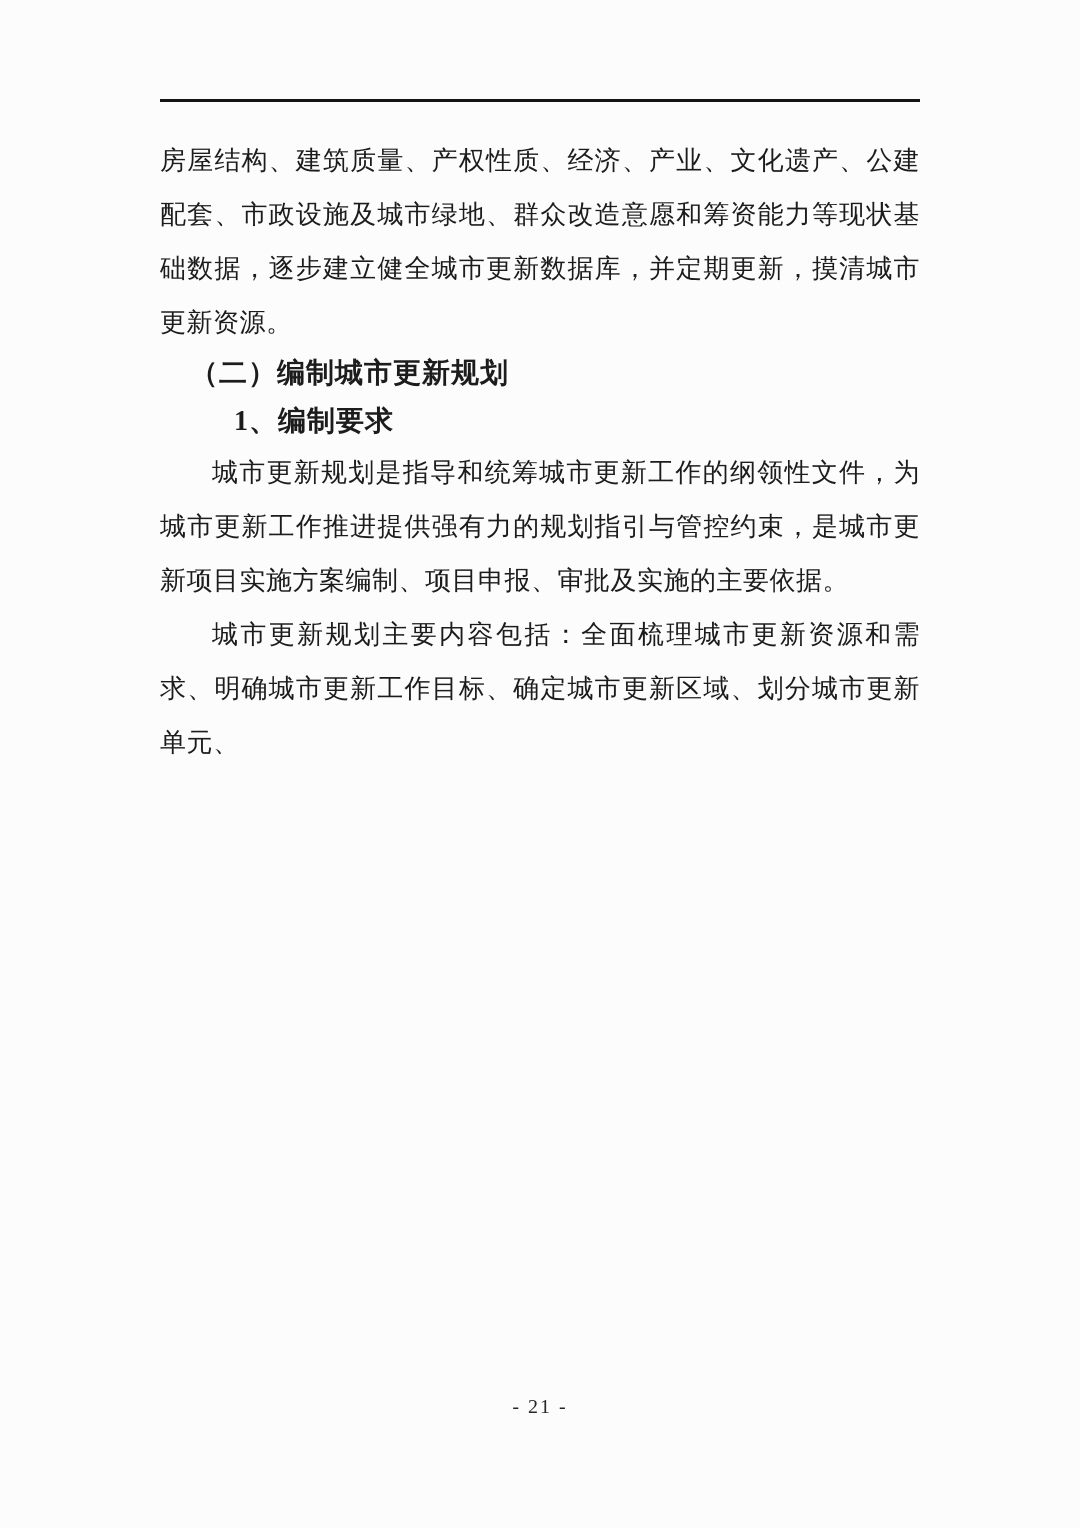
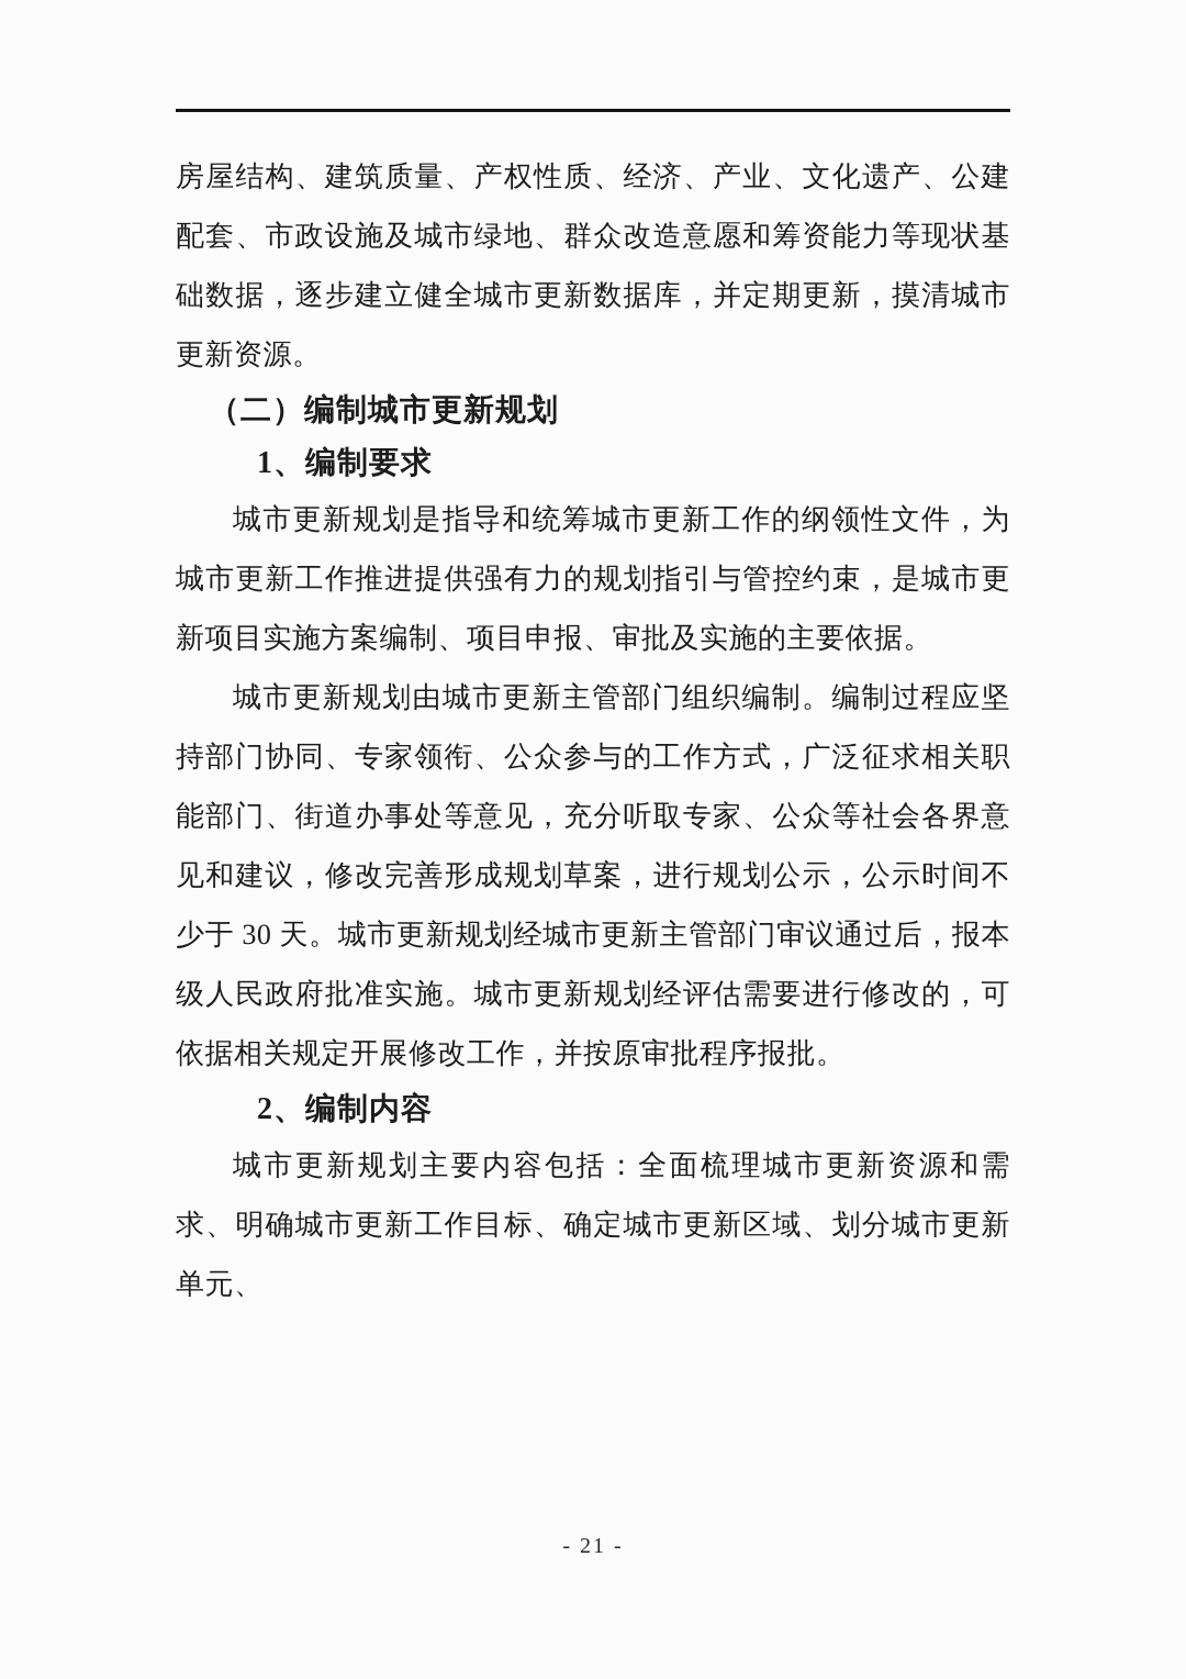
  房屋结构、建筑质量、产权性质、经济、产业、文化遗产、公建配套、市政设施及城市绿地、群众改造意愿和筹资能力等现状基础数据，逐步建立健全城市更新数据库，并定期更新，摸清城市更新资源。
  （二）编制城市更新规划
  1、编制要求
  城市更新规划是指导和统筹城市更新工作的纲领性文件，为城市更新工作推进提供强有力的规划指引与管控约束，是城市更新项目实施方案编制、项目申报、审批及实施的主要依据。
+ 城市更新规划由城市更新主管部门组织编制。编制过程应坚持部门协同、专家领衔、公众参与的工作方式，广泛征求相关职能部门、街道办事处等意见，充分听取专家、公众等社会各界意见和建议，修改完善形成规划草案，进行规划公示，公示时间不少于 30 天。城市更新规划经城市更新主管部门审议通过后，报本级人民政府批准实施。城市更新规划经评估需要进行修改的，可依据相关规定开展修改工作，并按原审批程序报批。
+ 2、编制内容
  城市更新规划主要内容包括：全面梳理城市更新资源和需求、明确城市更新工作目标、确定城市更新区域、划分城市更新单元、
  - 21 -
